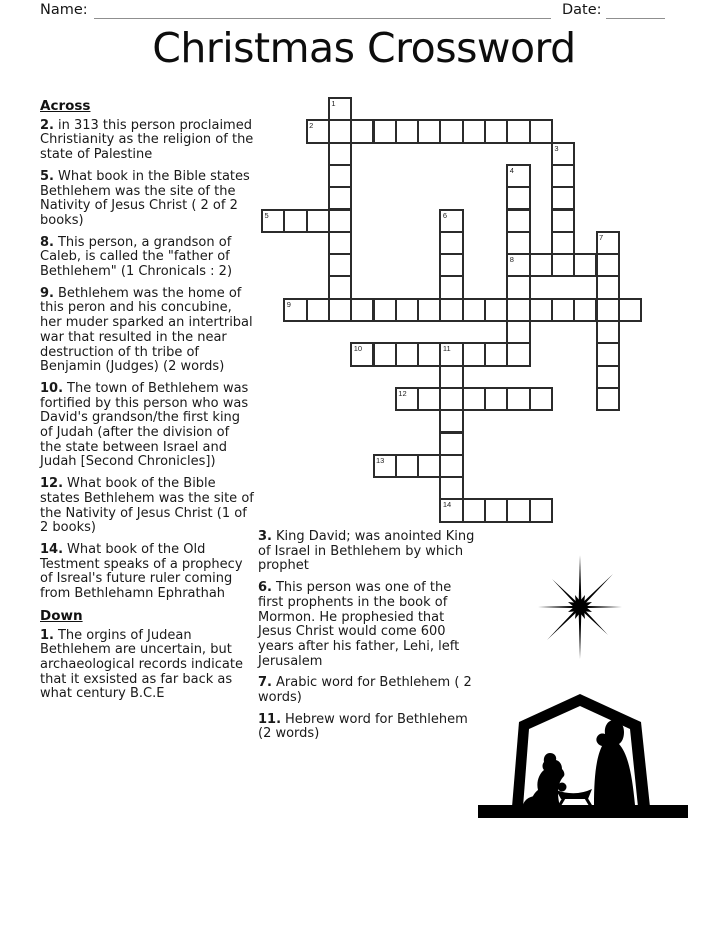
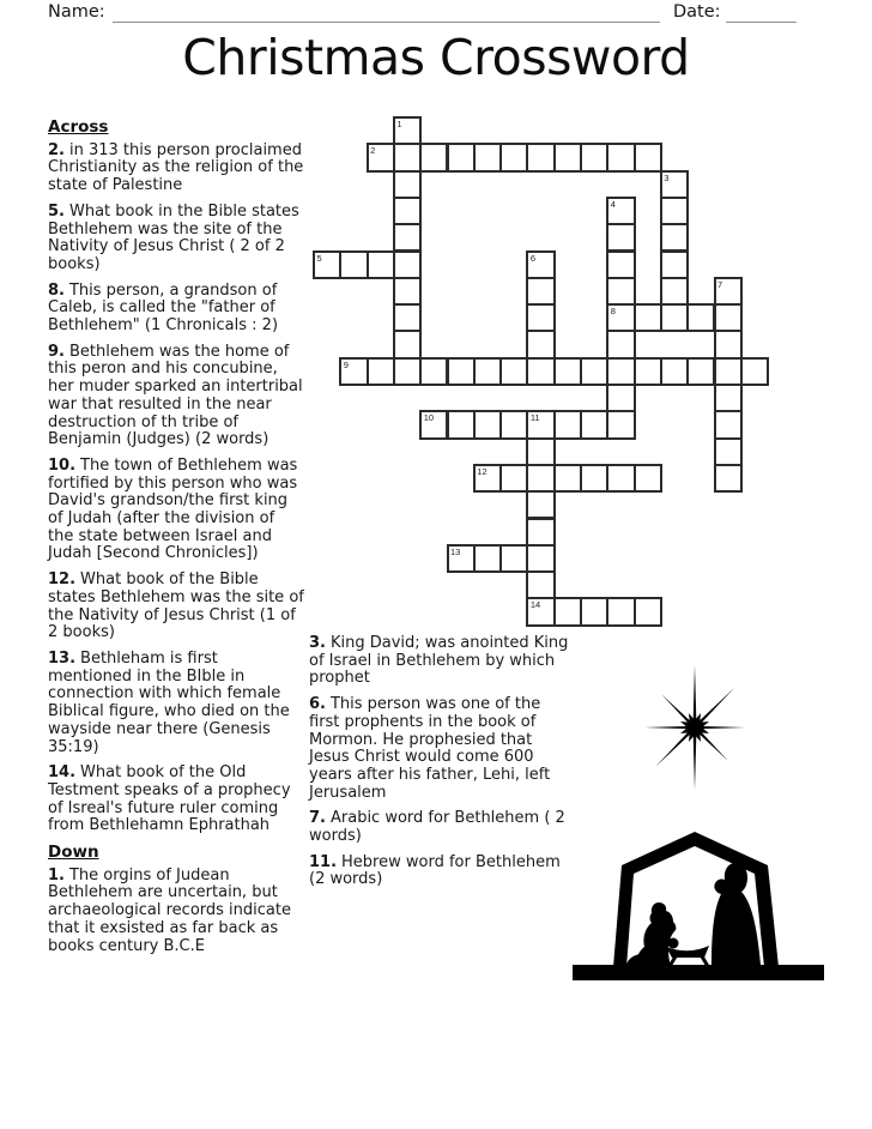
  Name:
  Date:
  Christmas Crossword
  1
  2
  3
  4
  8
  5
  6
  7
  9
  10
  11
  14
  12
  13
  Across
  2. in 313 this person proclaimed Christianity as the religion of the state of Palestine
  5. What book in the Bible states Bethlehem was the site of the Nativity of Jesus Christ ( 2 of 2 books)
  8. This person, a grandson of Caleb, is called the "father of Bethlehem" (1 Chronicals : 2)
  9. Bethlehem was the home of this peron and his concubine, her muder sparked an intertribal war that resulted in the near destruction of th tribe of Benjamin (Judges) (2 words)
  10. The town of Bethlehem was fortified by this person who was David's grandson/the first king of Judah (after the division of the state between Israel and Judah [Second Chronicles])
  12. What book of the Bible states Bethlehem was the site of the Nativity of Jesus Christ (1 of 2 books)
+ 13. Bethleham is first mentioned in the BIble in connection with which female Biblical figure, who died on the wayside near there (Genesis 35:19)
  14. What book of the Old Testment speaks of a prophecy of Isreal's future ruler coming from Bethlehamn Ephrathah
  Down
- 1. The orgins of Judean Bethlehem are uncertain, but archaeological records indicate that it exsisted as far back as what century B.C.E
+ 1. The orgins of Judean Bethlehem are uncertain, but archaeological records indicate that it exsisted as far back as books century B.C.E
  3. King David; was anointed King of Israel in Bethlehem by which prophet
  6. This person was one of the first prophents in the book of Mormon. He prophesied that Jesus Christ would come 600 years after his father, Lehi, left Jerusalem
  7. Arabic word for Bethlehem ( 2 words)
  11. Hebrew word for Bethlehem (2 words)
